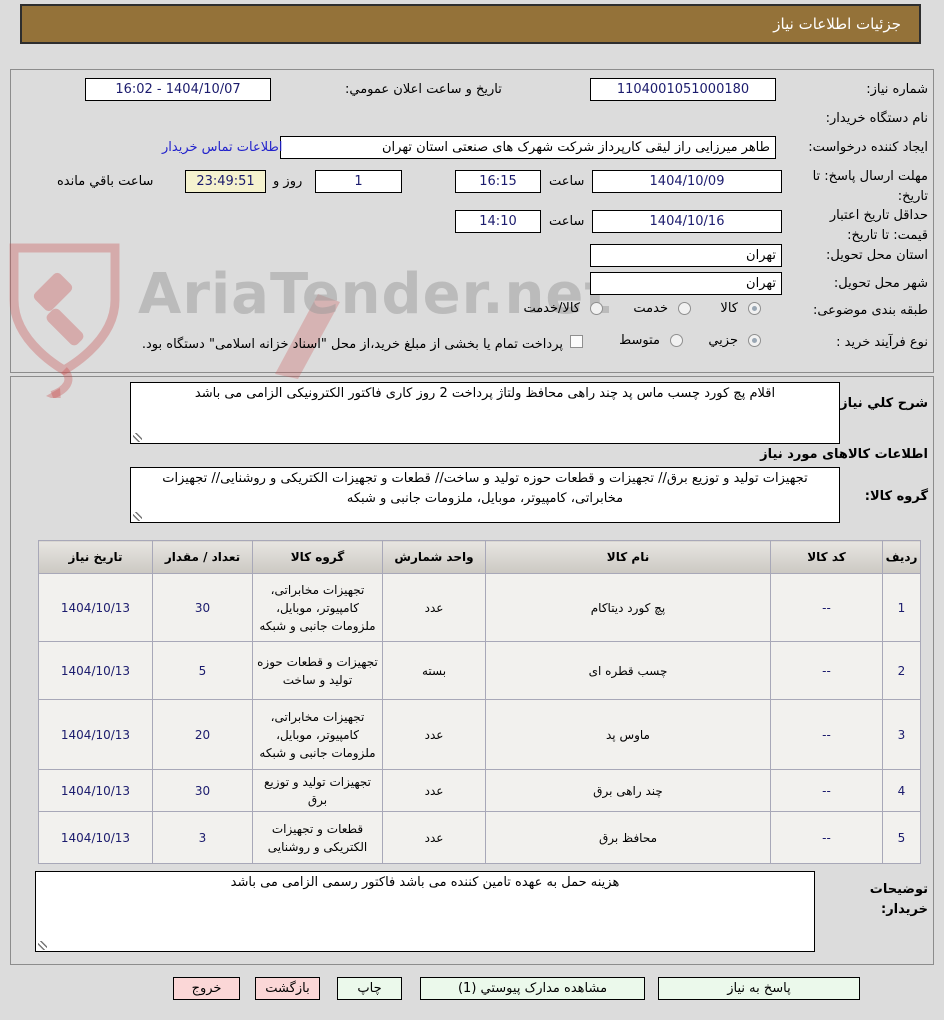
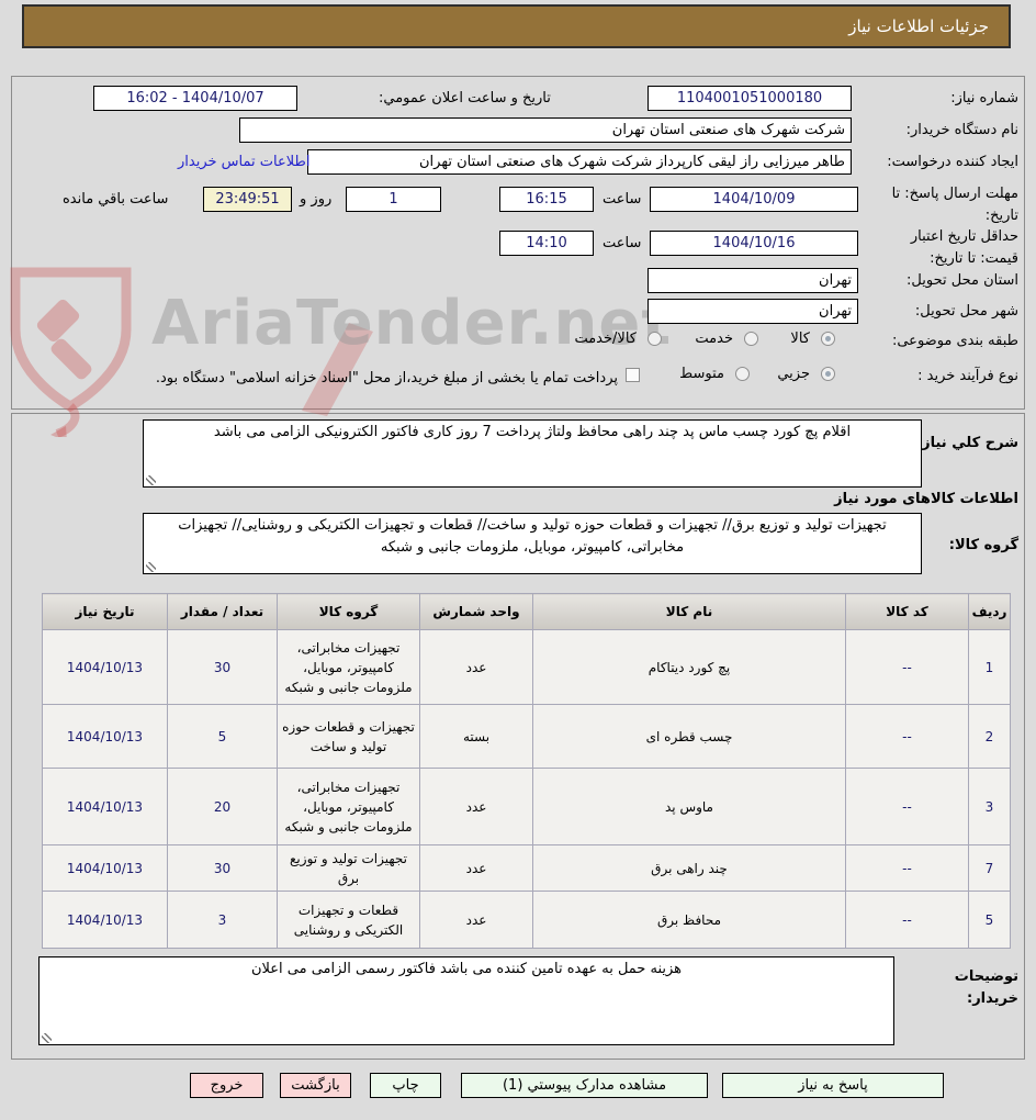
  جزئیات اطلاعات نیاز
  AriaTender.ne
  شماره نیاز:
  1104001051000180
  تاریخ و ساعت اعلان عمومي:
  1404/10/07 - 16:02
  نام دستگاه خریدار:
+ شرکت شهرک های صنعتی استان تهران
  ایجاد کننده درخواست:
  طاهر میرزایی راز لیقی کارپرداز شرکت شهرک های صنعتی استان تهران
  اطلاعات تماس خریدار
  مهلت ارسال پاسخ: تا تاریخ:
  1404/10/09
  ساعت
  16:15
  1
  روز و
  23:49:51
  ساعت باقي مانده
  حداقل تاریخ اعتبار قیمت: تا تاریخ:
  1404/10/16
  ساعت
  14:10
  استان محل تحویل:
  تهران
  شهر محل تحویل:
  تهران
  طبقه بندی موضوعی:
  کالا
  خدمت
  کالا/خدمت
  نوع فرآیند خرید :
  جزیي
  متوسط
  پرداخت تمام یا بخشی از مبلغ خرید،از محل "اسناد خزانه اسلامی" دستگاه بود.
  شرح کلي نیاز
- اقلام پچ کورد چسب ماس پد چند راهی محافظ ولتاژ پرداخت 2 روز کاری فاکتور الکترونیکی الزامی می باشد
+ اقلام پچ کورد چسب ماس پد چند راهی محافظ ولتاژ پرداخت 7 روز کاری فاکتور الکترونیکی الزامی می باشد
  اطلاعات کالاهای مورد نیاز
  گروه کالا:
  تجهیزات تولید و توزیع برق// تجهیزات و قطعات حوزه تولید و ساخت// قطعات و تجهیزات الکتریکی و روشنایی// تجهیزات مخابراتی، کامپیوتر، موبایل، ملزومات جانبی و شبکه
  ردیف	کد کالا	نام کالا	واحد شمارش	گروه کالا	تعداد / مقدار	تاریخ نیاز
  1	--	پچ کورد دیتاکام	عدد	تجهیزات مخابراتی، کامپیوتر، موبایل، ملزومات جانبی و شبکه	30	1404/10/13
  2	--	چسب قطره ای	بسته	تجهیزات و قطعات حوزه تولید و ساخت	5	1404/10/13
  3	--	ماوس پد	عدد	تجهیزات مخابراتی، کامپیوتر، موبایل، ملزومات جانبی و شبکه	20	1404/10/13
- 4	--	چند راهی برق	عدد	تجهیزات تولید و توزیع برق	30	1404/10/13
+ 7	--	چند راهی برق	عدد	تجهیزات تولید و توزیع برق	30	1404/10/13
  5	--	محافظ برق	عدد	قطعات و تجهیزات الکتریکی و روشنایی	3	1404/10/13
  توضیحات خریدار:
- هزینه حمل به عهده تامین کننده می باشد فاکتور رسمی الزامی می باشد
+ هزینه حمل به عهده تامین کننده می باشد فاکتور رسمی الزامی می اعلان
  پاسخ به نیاز
  مشاهده مدارک پیوستي (1)
  چاپ
  بازگشت
  خروج
